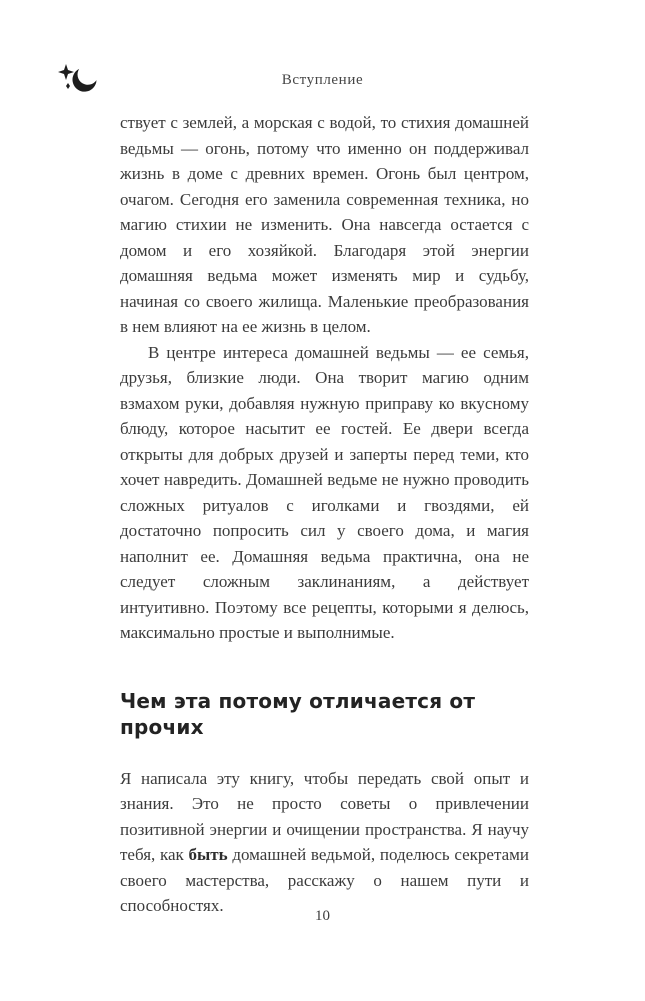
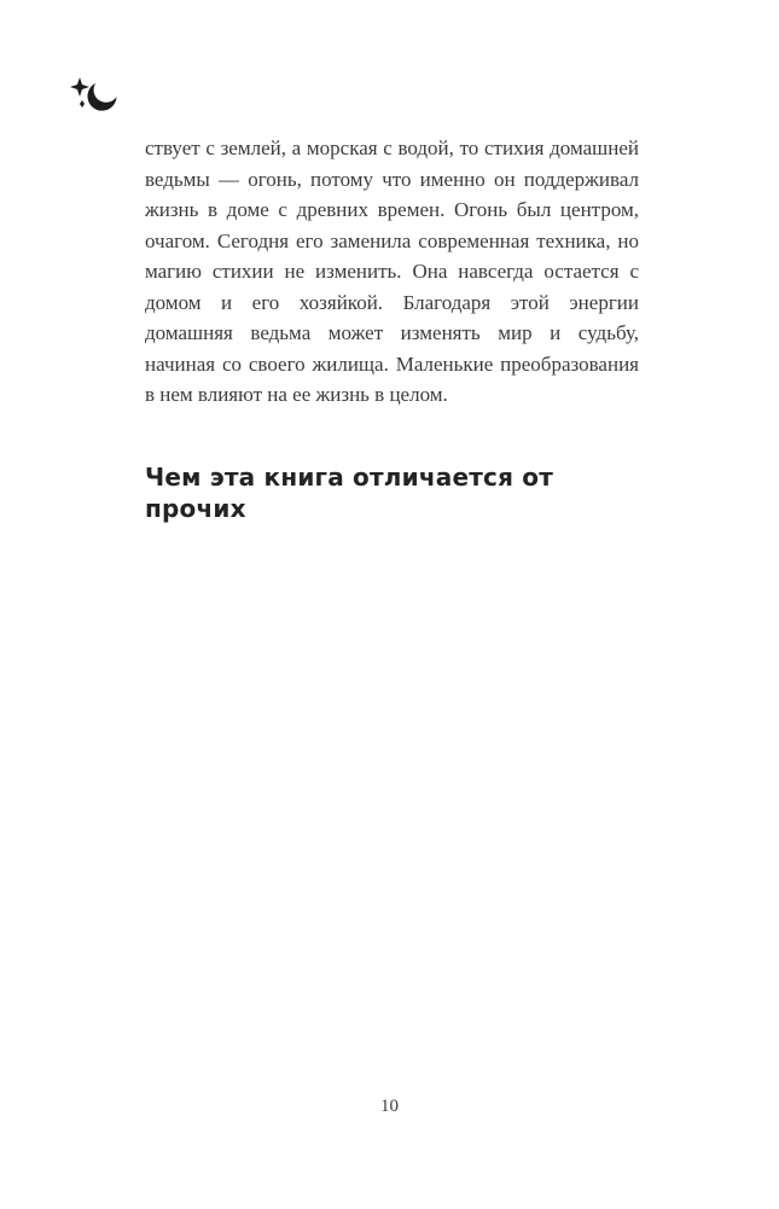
- Вступление
  ствует с землей, а морская с водой, то стихия домашней ведьмы — огонь, потому что именно он поддерживал жизнь в доме с древних времен. Огонь был центром, очагом. Сегодня его заменила современная техника, но магию стихии не изменить. Она навсегда остается с домом и его хозяйкой. Благодаря этой энергии домашняя ведьма может изменять мир и судьбу, начиная со своего жилища. Маленькие преобразования в нем влияют на ее жизнь в целом.
- В центре интереса домашней ведьмы — ее семья, друзья, близкие люди. Она творит магию одним взмахом руки, добавляя нужную приправу ко вкусному блюду, которое насытит ее гостей. Ее двери всегда открыты для добрых друзей и заперты перед теми, кто хочет навредить. Домашней ведьме не нужно проводить сложных ритуалов с иголками и гвоздями, ей достаточно попросить сил у своего дома, и магия наполнит ее. Домашняя ведьма практична, она не следует сложным заклинаниям, а действует интуитивно. Поэтому все рецепты, которыми я делюсь, максимально простые и выполнимые.
- Чем эта потому отличается от прочих
+ Чем эта книга отличается от прочих
- Я написала эту книгу, чтобы передать свой опыт и знания. Это не просто советы о привлечении позитивной энергии и очищении пространства. Я научу тебя, как быть домашней ведьмой, поделюсь секретами своего мастерства, расскажу о нашем пути и способностях.
  10
